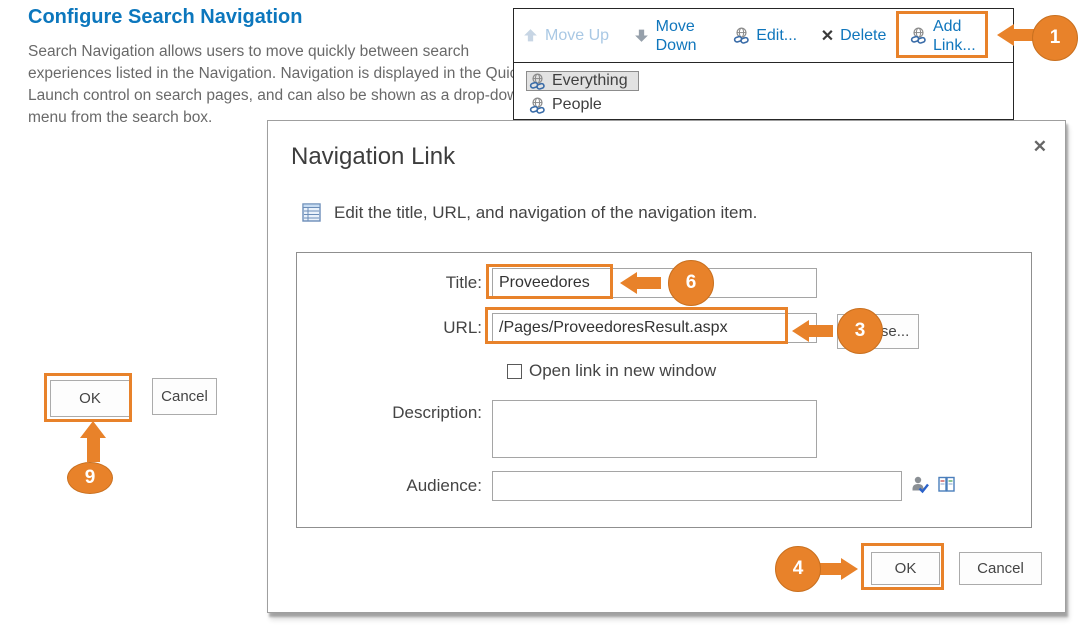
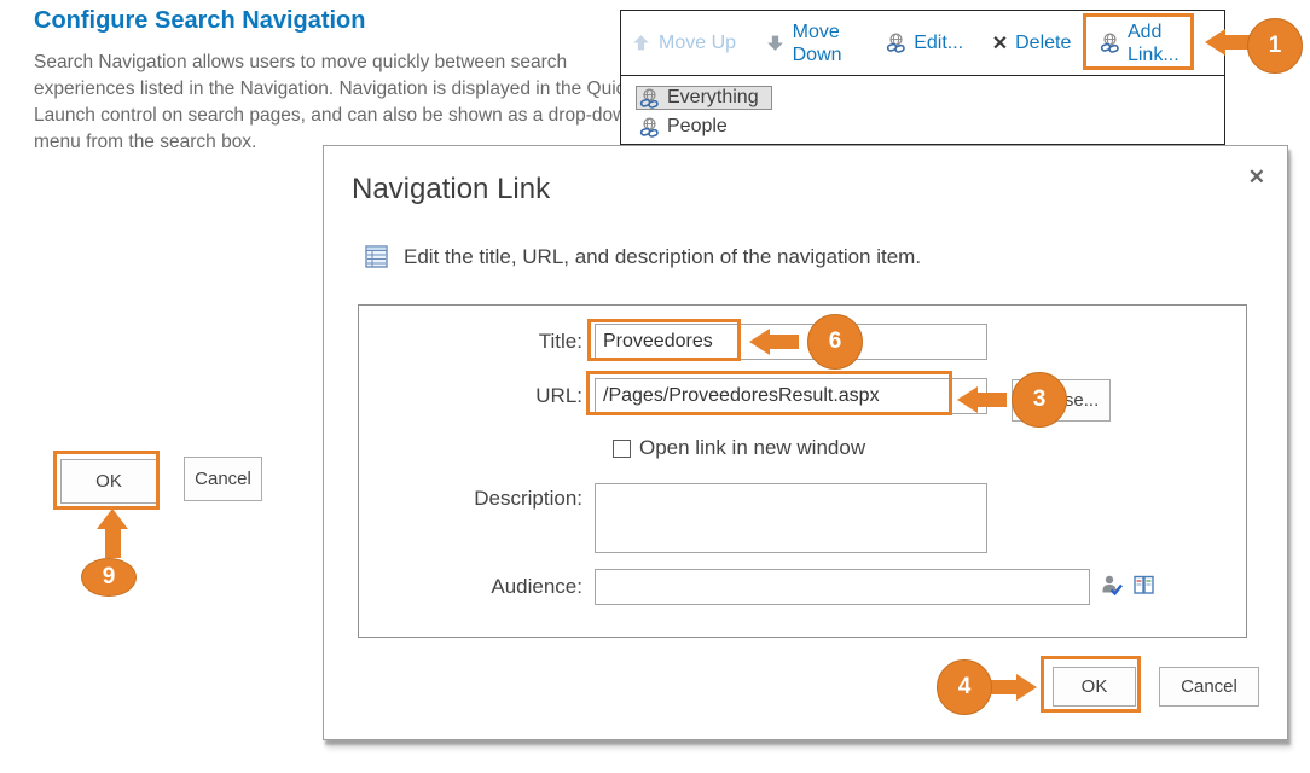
  Configure Search Navigation
  Search Navigation allows users to move quickly between search experiences listed in the Navigation. Navigation is displayed in the Qui Launch control on search pages, and can also be shown as a drop-do menu from the search box.
  OK
  Cancel
  Move Up
  Move Down
  Edit...
  ✕
  Delete
  Add Link...
  Everything
  People
  Navigation Link
  ✕
- Edit the title, URL, and navigation of the navigation item.
+ Edit the title, URL, and description of the navigation item.
  Title:
  Proveedores
  URL:
  /Pages/ProveedoresResult.aspx
  Open link in new window
  Description:
  Audience:
  OK
  Cancel
  1
  6
  3
  4
  9
